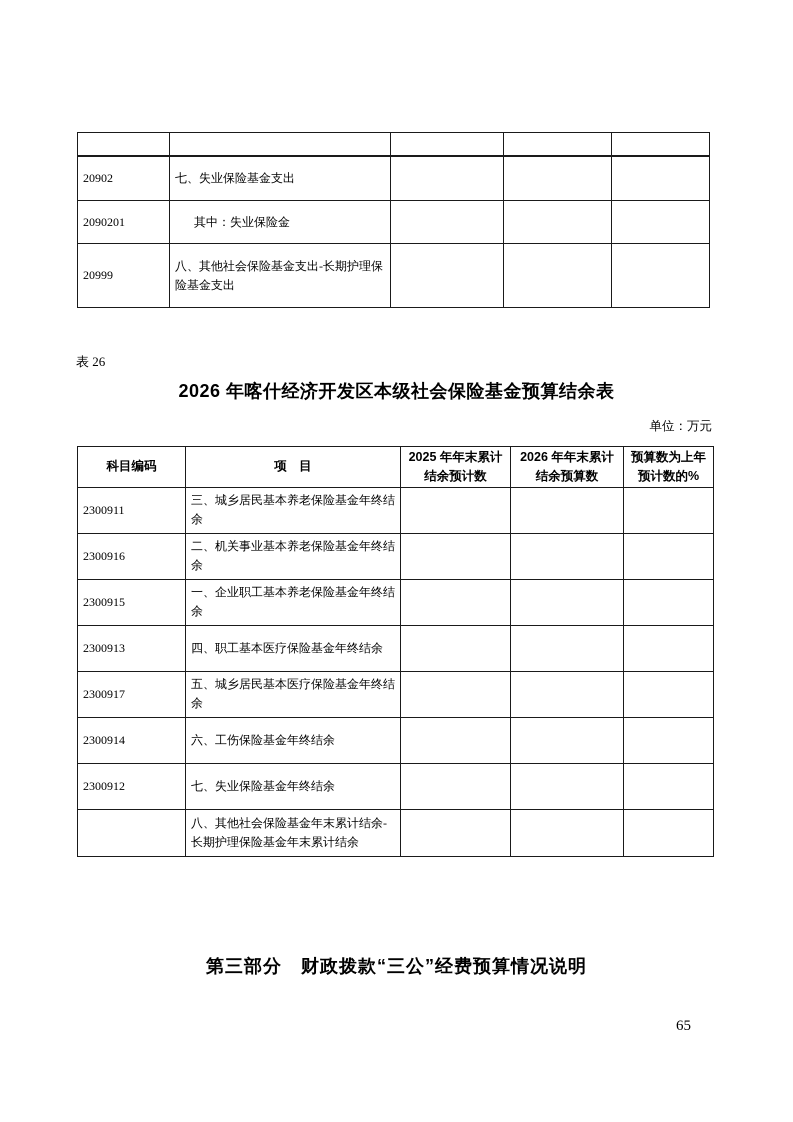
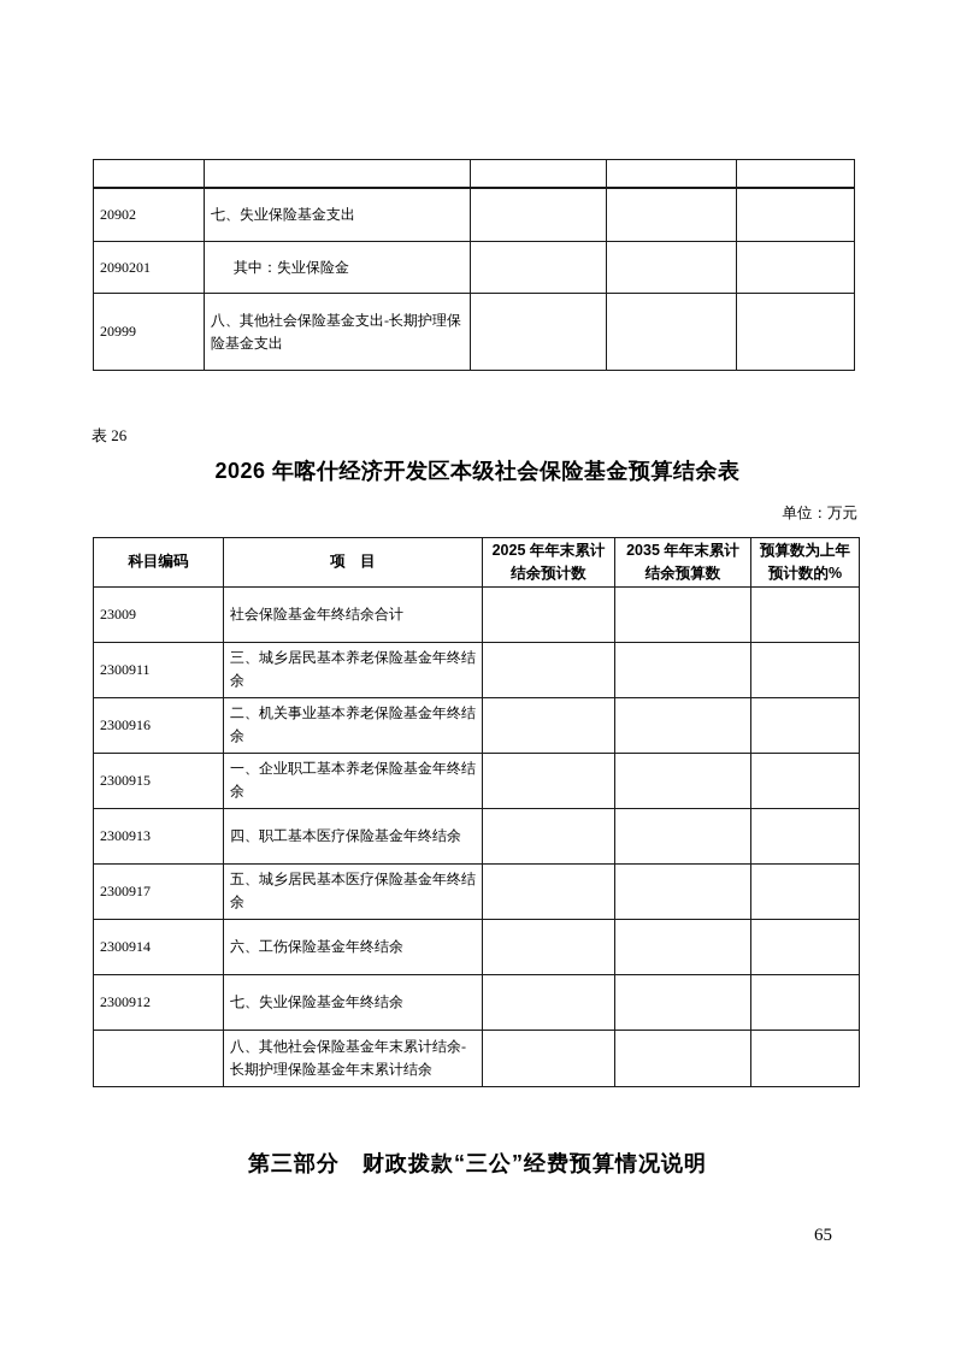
  20902	七、失业保险基金支出
  2090201	其中：失业保险金
  20999	八、其他社会保险基金支出-长期护理保险基金支出
  表 26
  2026 年喀什经济开发区本级社会保险基金预算结余表
  单位：万元
- 科目编码	项 目	2025 年年末累计结余预计数	2026 年年末累计结余预算数	预算数为上年预计数的%
+ 科目编码	项 目	2025 年年末累计结余预计数	2035 年年末累计结余预算数	预算数为上年预计数的%
+ 23009	社会保险基金年终结余合计
  2300911	三、城乡居民基本养老保险基金年终结余
  2300916	二、机关事业基本养老保险基金年终结余
  2300915	一、企业职工基本养老保险基金年终结余
  2300913	四、职工基本医疗保险基金年终结余
  2300917	五、城乡居民基本医疗保险基金年终结余
  2300914	六、工伤保险基金年终结余
  2300912	七、失业保险基金年终结余
  	八、其他社会保险基金年末累计结余-长期护理保险基金年末累计结余
  第三部分 财政拨款“三公”经费预算情况说明
  65
